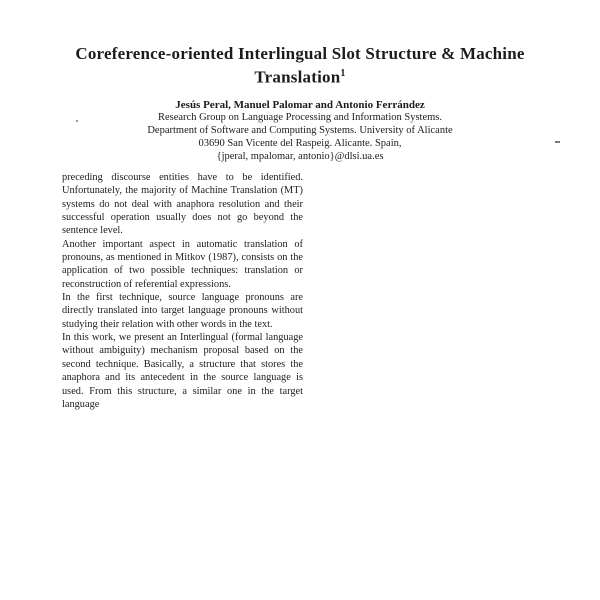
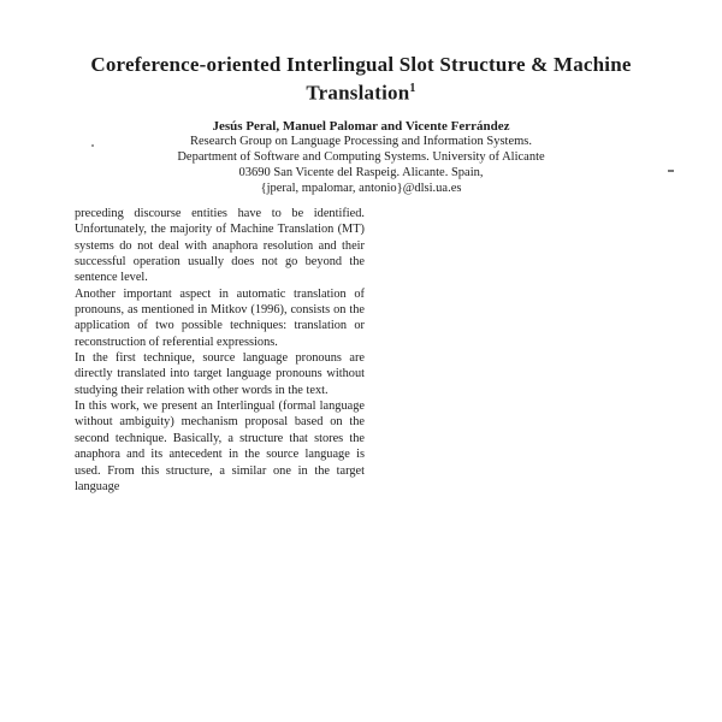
  Coreference-oriented Interlingual Slot Structure & Machine
  Translation1
- Jesús Peral, Manuel Palomar and Antonio Ferrández
+ Jesús Peral, Manuel Palomar and Vicente Ferrández
  Research Group on Language Processing and Information Systems.
  Department of Software and Computing Systems. University of Alicante
  03690 San Vicente del Raspeig. Alicante. Spain,
  {jperal, mpalomar, antonio}@dlsi.ua.es
  preceding discourse entities have to be identified. Unfortunately, the majority of Machine Translation (MT) systems do not deal with anaphora resolution and their successful operation usually does not go beyond the sentence level.
- Another important aspect in automatic translation of pronouns, as mentioned in Mitkov (1987), consists on the application of two possible techniques: translation or reconstruction of referential expressions.
+ Another important aspect in automatic translation of pronouns, as mentioned in Mitkov (1996), consists on the application of two possible techniques: translation or reconstruction of referential expressions.
  In the first technique, source language pronouns are directly translated into target language pronouns without studying their relation with other words in the text.
  In this work, we present an Interlingual (formal language without ambiguity) mechanism proposal based on the second technique. Basically, a structure that stores the anaphora and its antecedent in the source language is used. From this structure, a similar one in the target language
